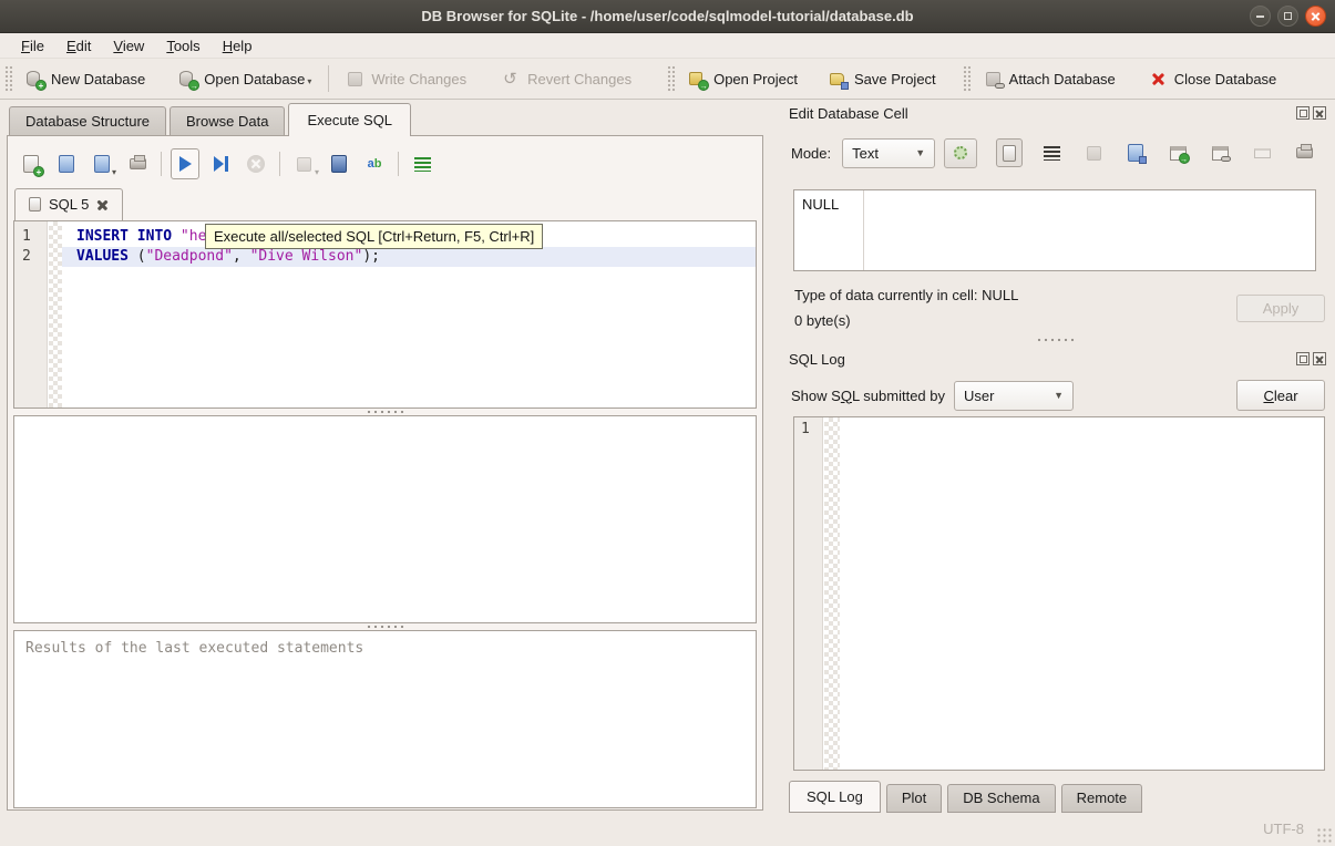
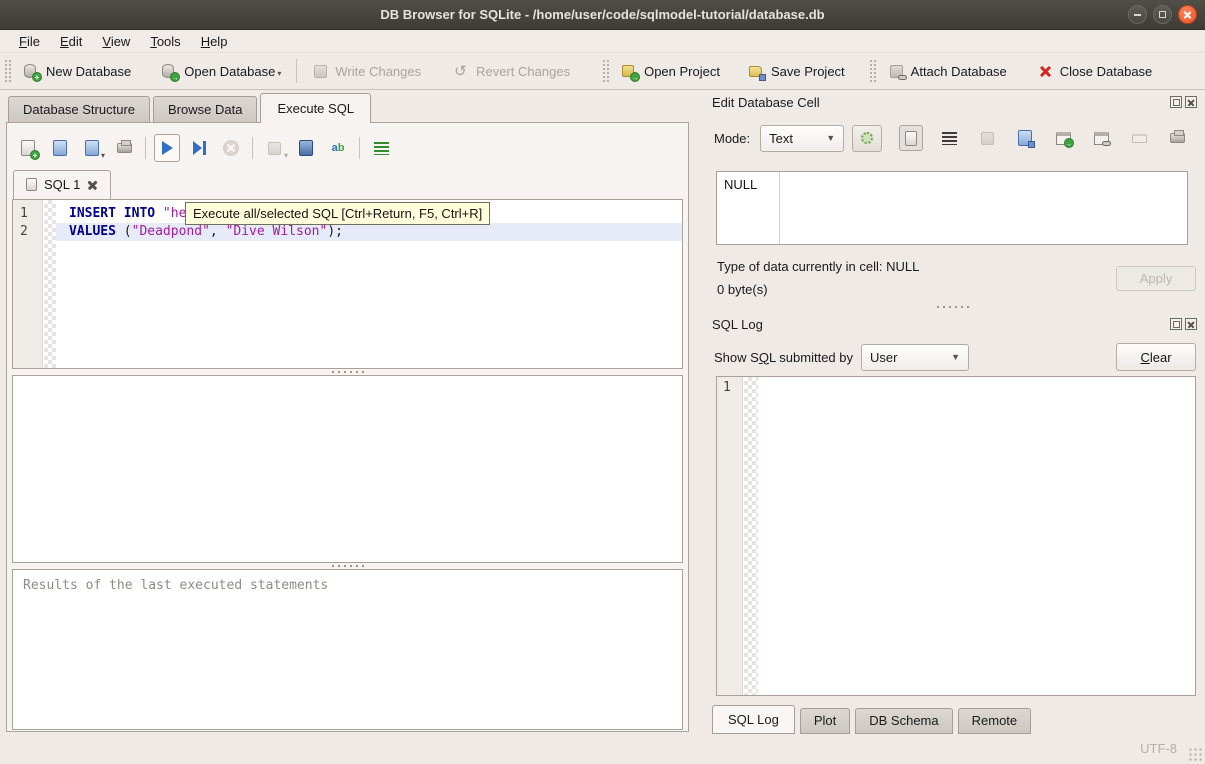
  DB Browser for SQLite - /home/user/code/sqlmodel-tutorial/database.db
  File
  Edit
  View
  Tools
  Help
  New Database
  Open Database
  ▾
  Write Changes
  Revert Changes
  Open Project
  Save Project
  Attach Database
  Close Database
  Database Structure
  Browse Data
  Execute SQL
  ▾
  ▾
  ab
- SQL 5
+ SQL 1
  Execute all/selected SQL [Ctrl+Return, F5, Ctrl+R]
  1
  2
  VALUES ("Deadpond", "Dive Wilson");
  Results of the last executed statements
  Edit Database Cell
  Mode:
  Text
  ▼
  NULL
  Type of data currently in cell: NULL
  0 byte(s)
  Apply
  SQL Log
  Show SQL submitted by
  User
  ▼
  Clear
  1
  SQL Log
  Plot
  DB Schema
  Remote
  UTF-8
